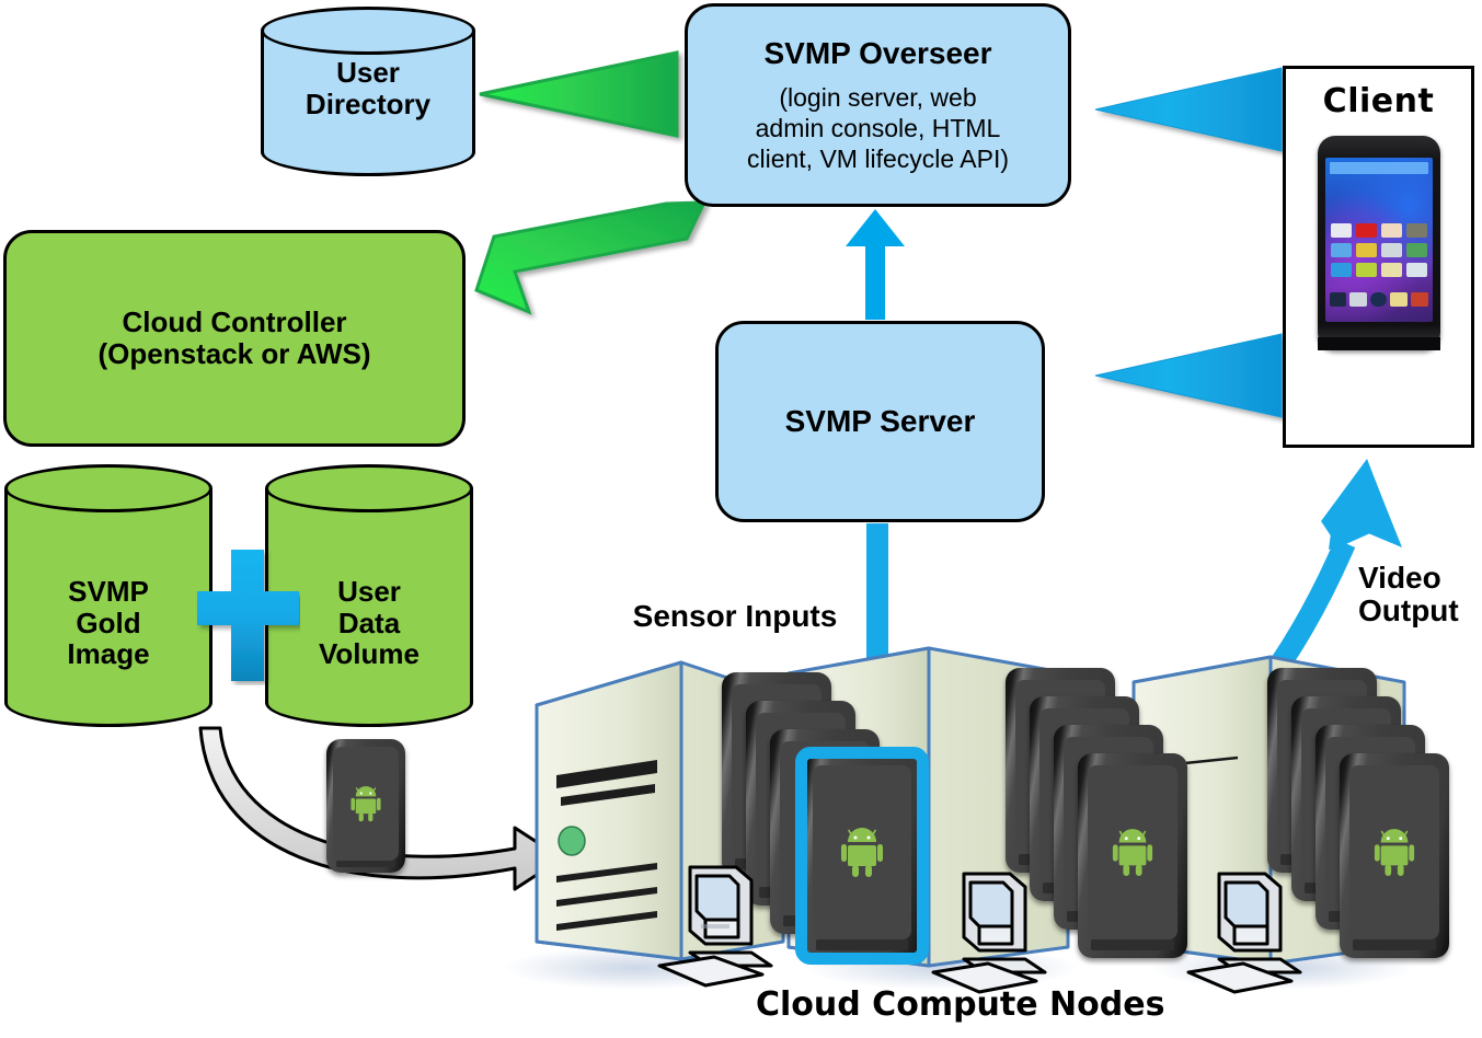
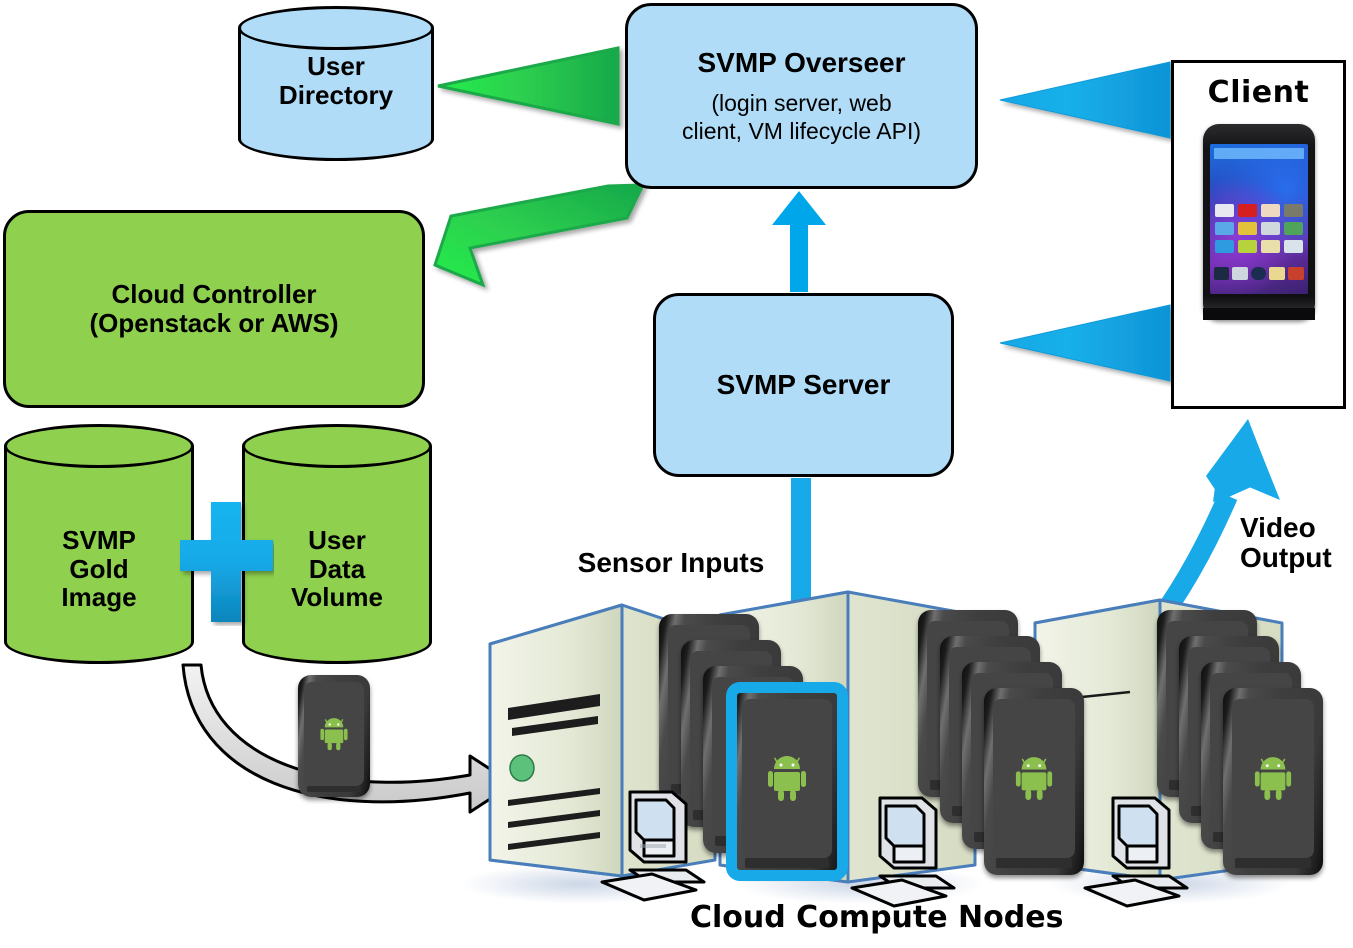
  User
  Directory
  SVMP Overseer
  (login server, web
- admin console, HTML
  client, VM lifecycle API)
  Cloud Controller
  (Openstack or AWS)
  SVMP
  Gold
  Image
  User
  Data
  Volume
  SVMP Server
  Client
  Sensor Inputs
  Video
  Output
  Cloud Compute Nodes
